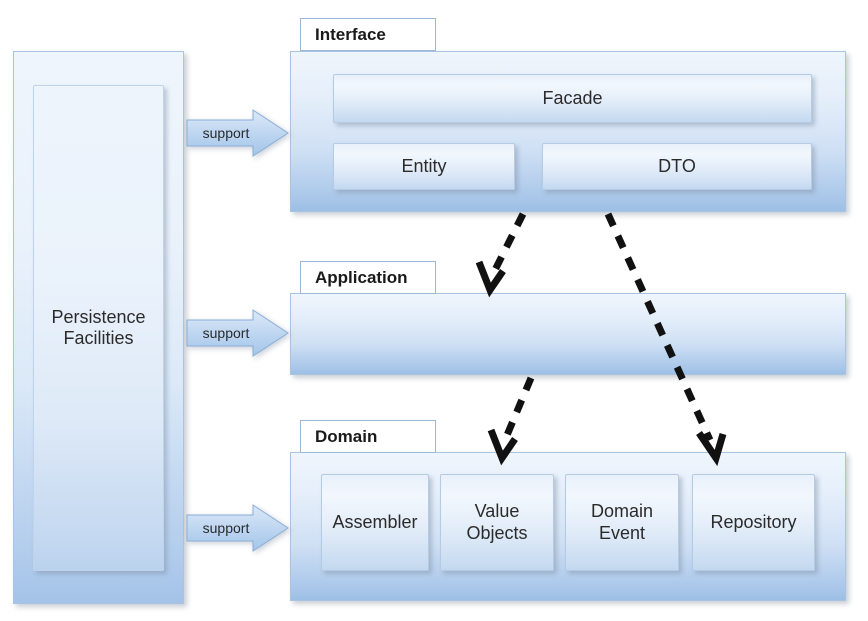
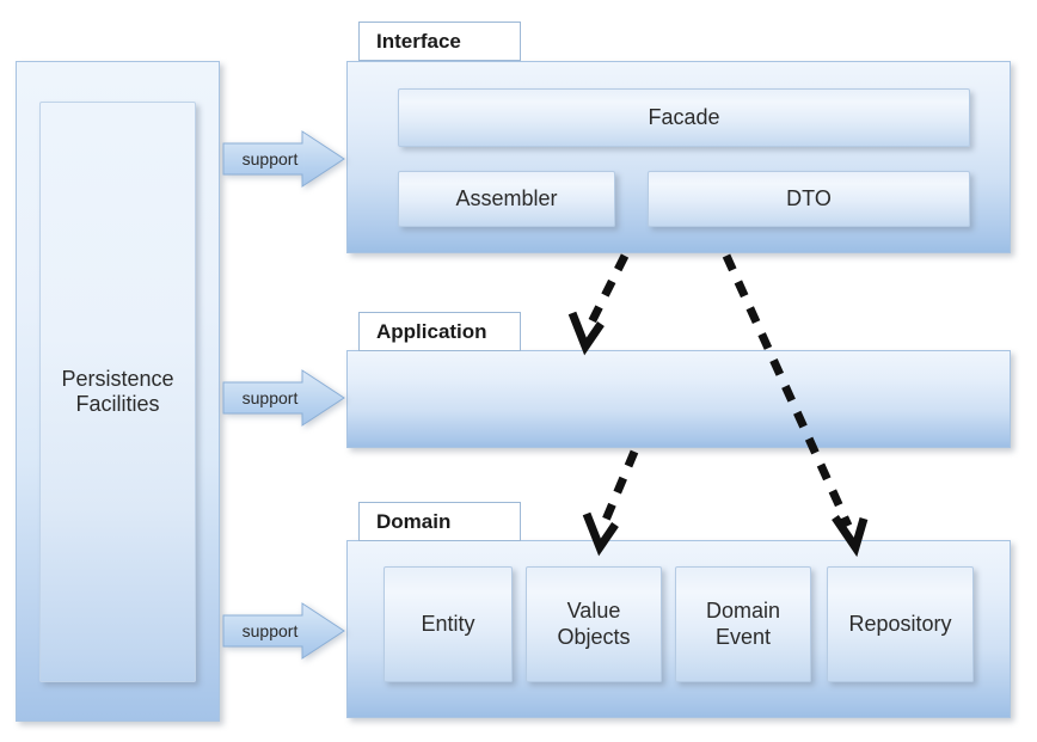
  Persistence
  Facilities
  Interface
  Facade
- Entity
+ Assembler
  DTO
  Application
  Domain
- Assembler
+ Entity
  Value
  Objects
  Domain
  Event
  Repository
  support
  support
  support
